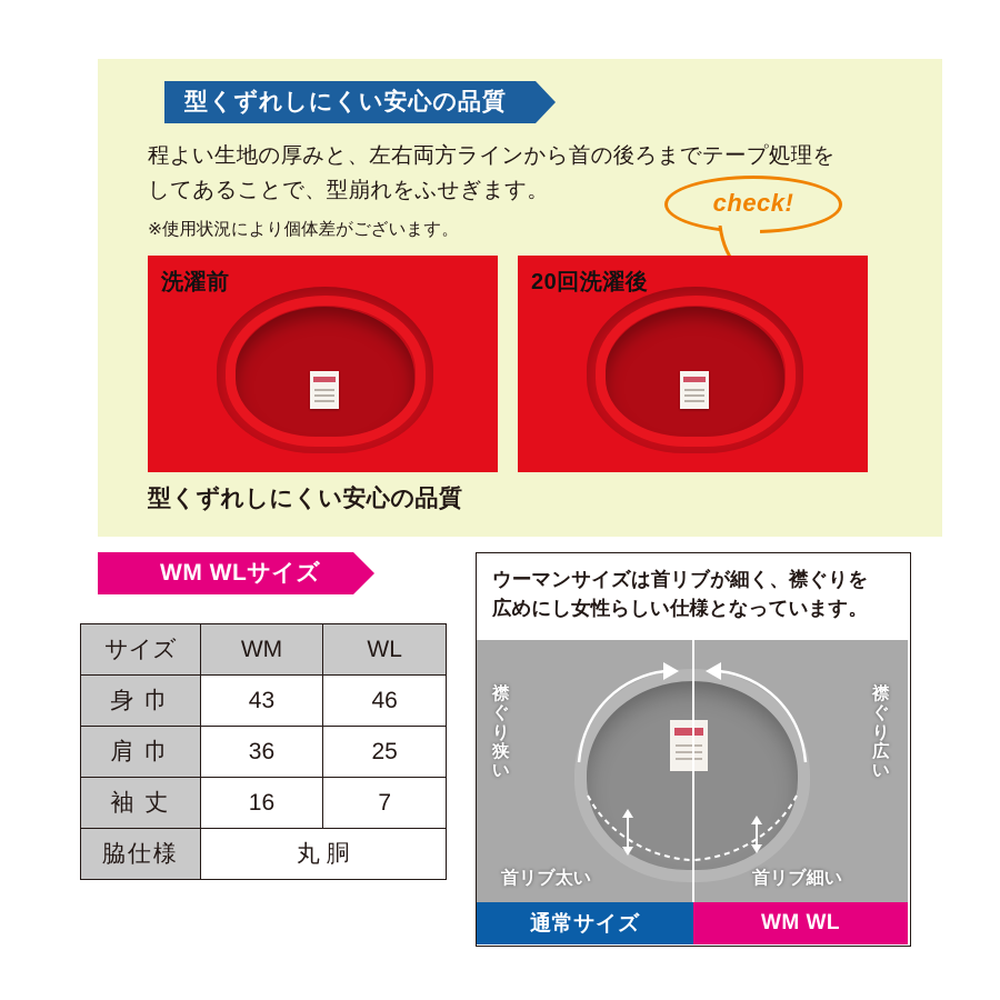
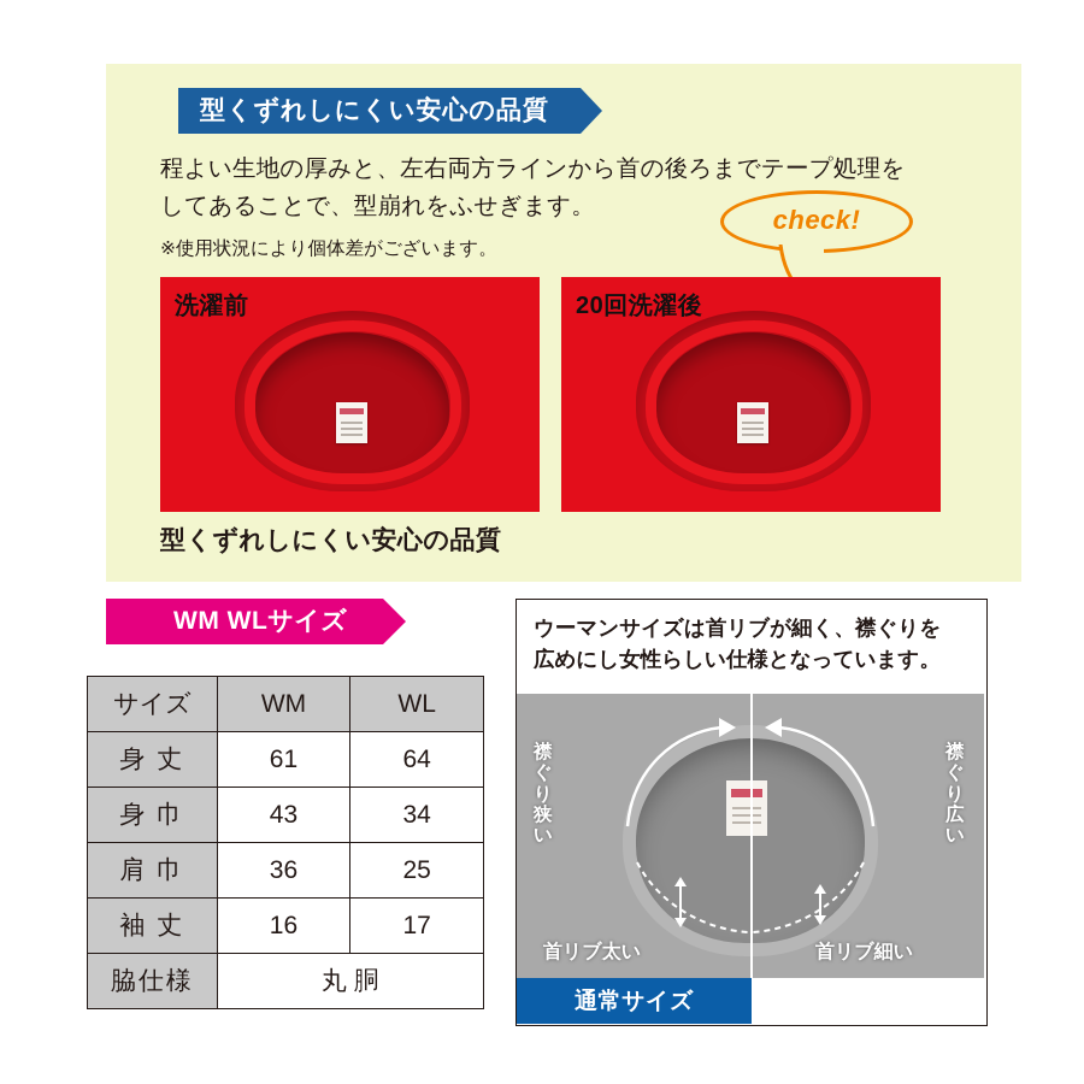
  型くずれしにくい安心の品質
  程よい生地の厚みと、左右両方ラインから首の後ろまでテープ処理を
  してあることで、型崩れをふせぎます。
  ※使用状況により個体差がございます。
  check!
  洗濯前
  20回洗濯後
  型くずれしにくい安心の品質
  WM WLサイズ
  サイズ	WM	WL
+ 身 丈	61	64
- 身 巾	43	46
+ 身 巾	43	34
  肩 巾	36	25
- 袖 丈	16	7
+ 袖 丈	16	17
  脇仕様	丸 胴
  ウーマンサイズは首リブが細く、襟ぐりを
  広めにし女性らしい仕様となっています。
  襟ぐり狭い
  襟ぐり広い
  首リブ太い
  首リブ細い
  通常サイズ
- WM WL
